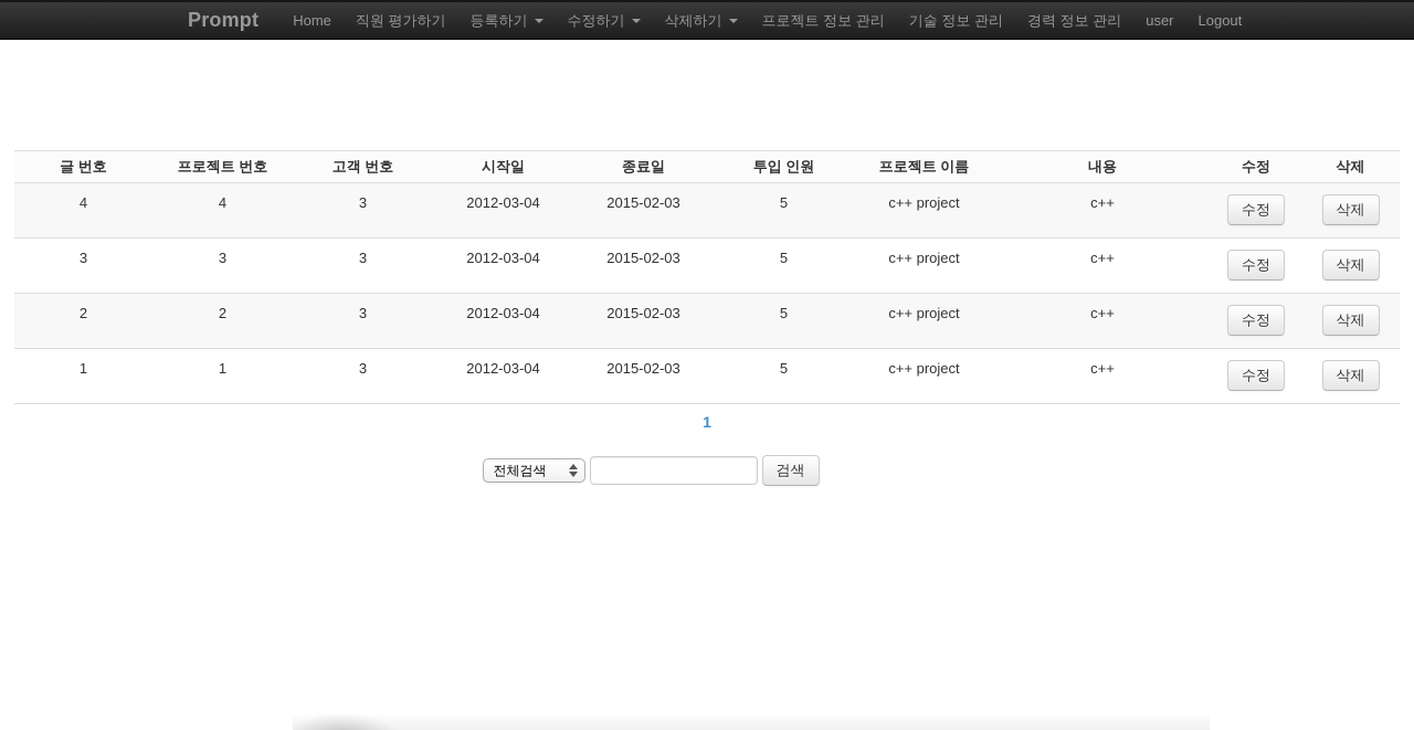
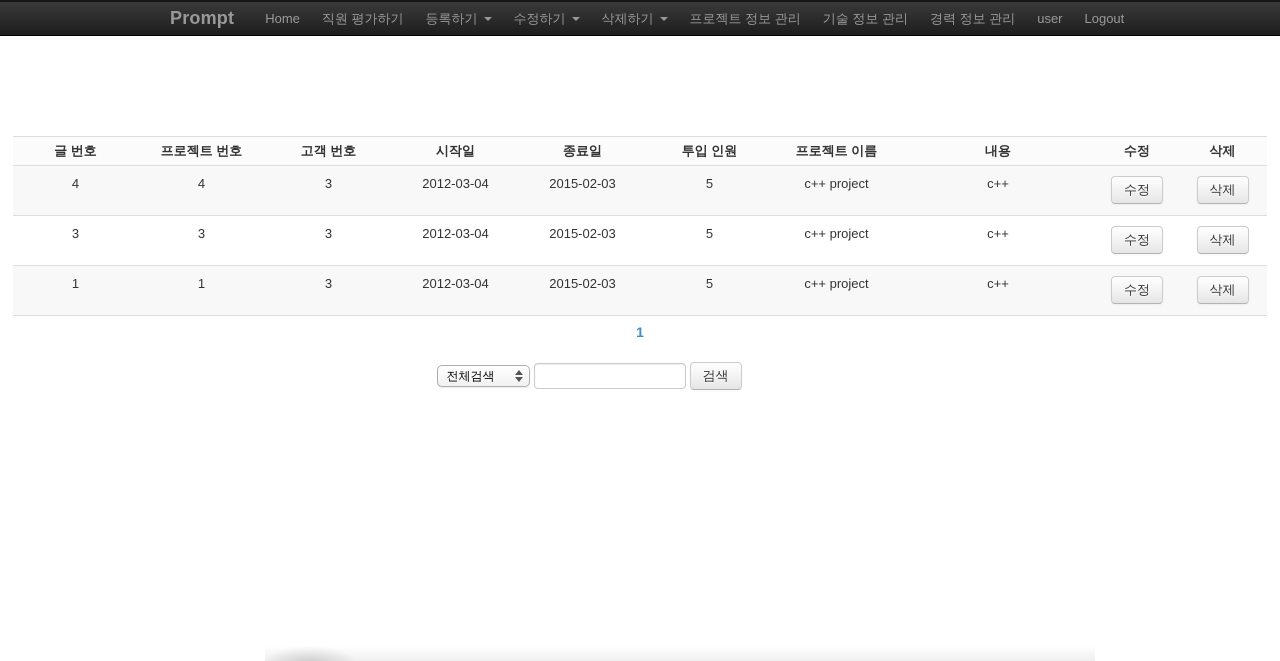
  Prompt
  Home
  직원 평가하기
  등록하기
  수정하기
  삭제하기
  프로젝트 정보 관리
  기술 정보 관리
  경력 정보 관리
  user
  Logout
  글 번호	프로젝트 번호	고객 번호	시작일	종료일	투입 인원	프로젝트 이름	내용	수정	삭제
  4	4	3	2012-03-04	2015-02-03	5	c++ project	c++	수정	삭제
  3	3	3	2012-03-04	2015-02-03	5	c++ project	c++	수정	삭제
- 2	2	3	2012-03-04	2015-02-03	5	c++ project	c++	수정	삭제
  1	1	3	2012-03-04	2015-02-03	5	c++ project	c++	수정	삭제
  1
  전체검색
  검색
